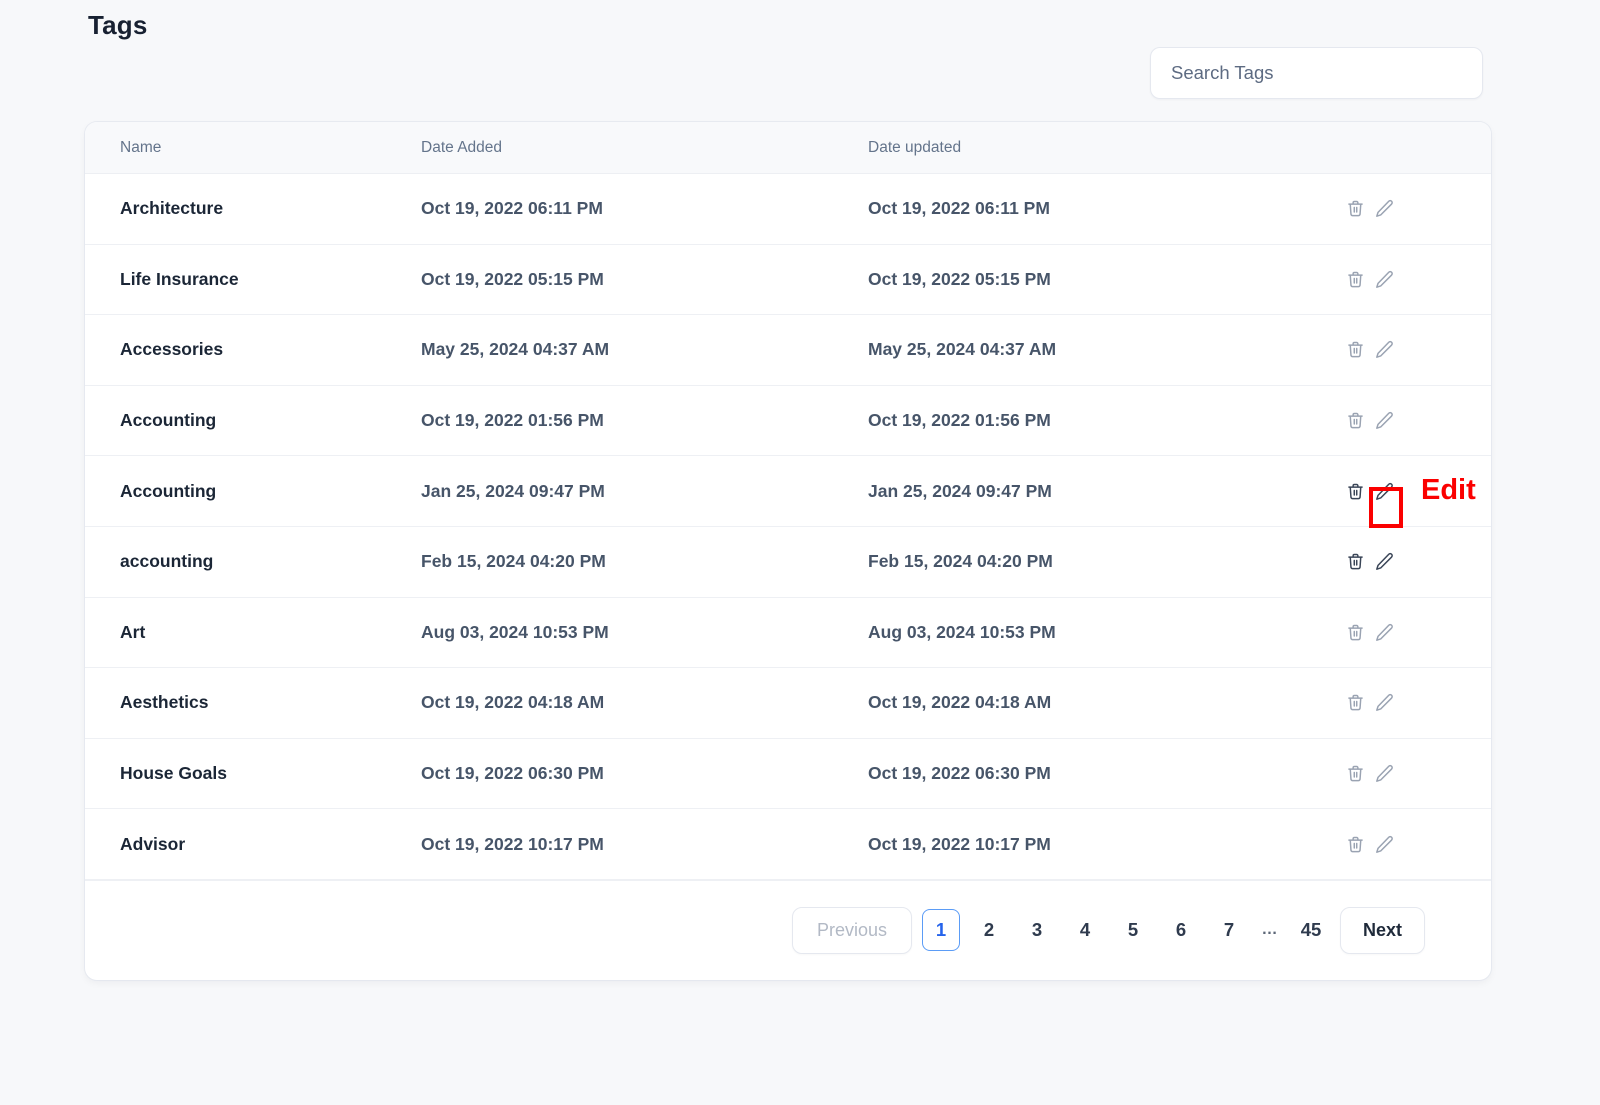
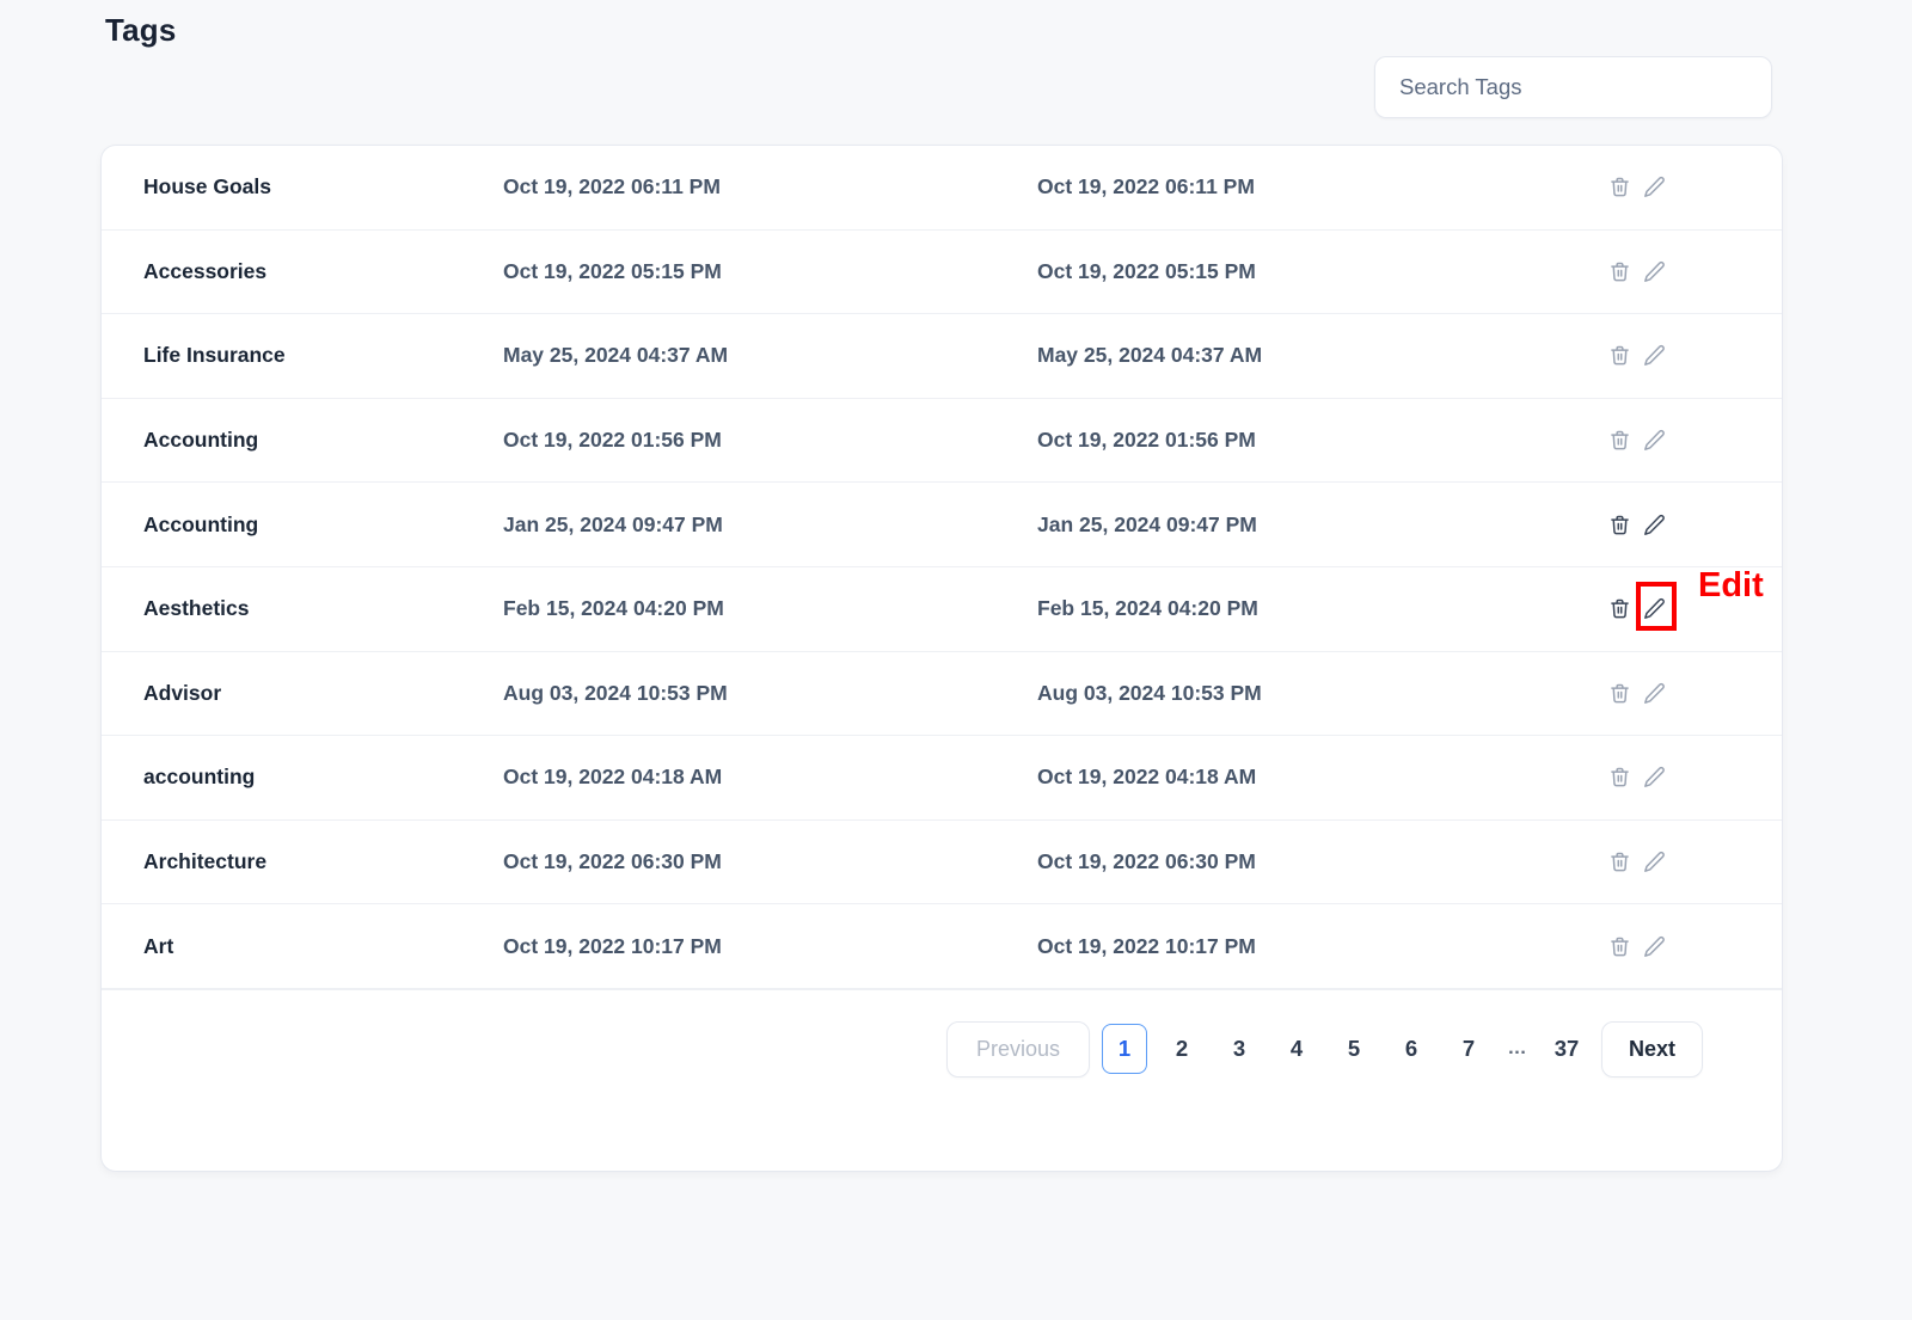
  Tags
  Search Tags
- Name
- Date Added
- Date updated
- Architecture
+ House Goals
  Oct 19, 2022 06:11 PM
  Oct 19, 2022 06:11 PM
- Life Insurance
+ Accessories
  Oct 19, 2022 05:15 PM
  Oct 19, 2022 05:15 PM
- Accessories
+ Life Insurance
  May 25, 2024 04:37 AM
  May 25, 2024 04:37 AM
  Accounting
  Oct 19, 2022 01:56 PM
  Oct 19, 2022 01:56 PM
  Accounting
  Jan 25, 2024 09:47 PM
  Jan 25, 2024 09:47 PM
- accounting
+ Aesthetics
  Feb 15, 2024 04:20 PM
  Feb 15, 2024 04:20 PM
- Art
+ Advisor
  Aug 03, 2024 10:53 PM
  Aug 03, 2024 10:53 PM
- Aesthetics
+ accounting
  Oct 19, 2022 04:18 AM
  Oct 19, 2022 04:18 AM
- House Goals
+ Architecture
  Oct 19, 2022 06:30 PM
  Oct 19, 2022 06:30 PM
- Advisor
+ Art
  Oct 19, 2022 10:17 PM
  Oct 19, 2022 10:17 PM
  Previous
  1
  2
  3
  4
  5
  6
  7
  …
- 45
+ 37
  Next
  Edit
